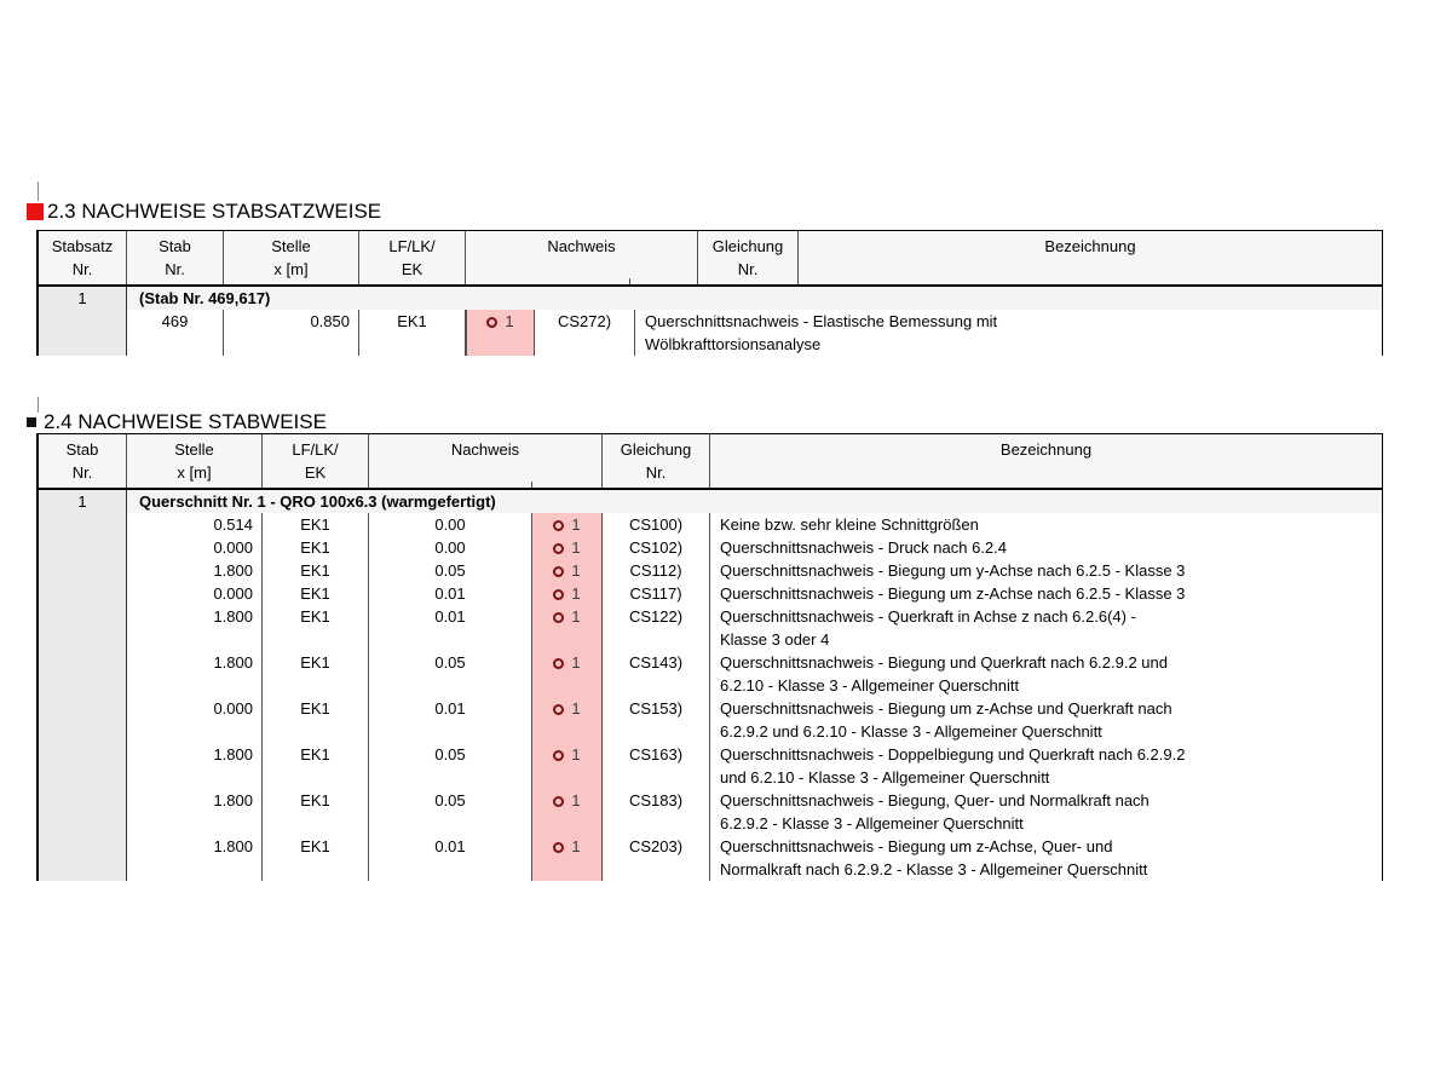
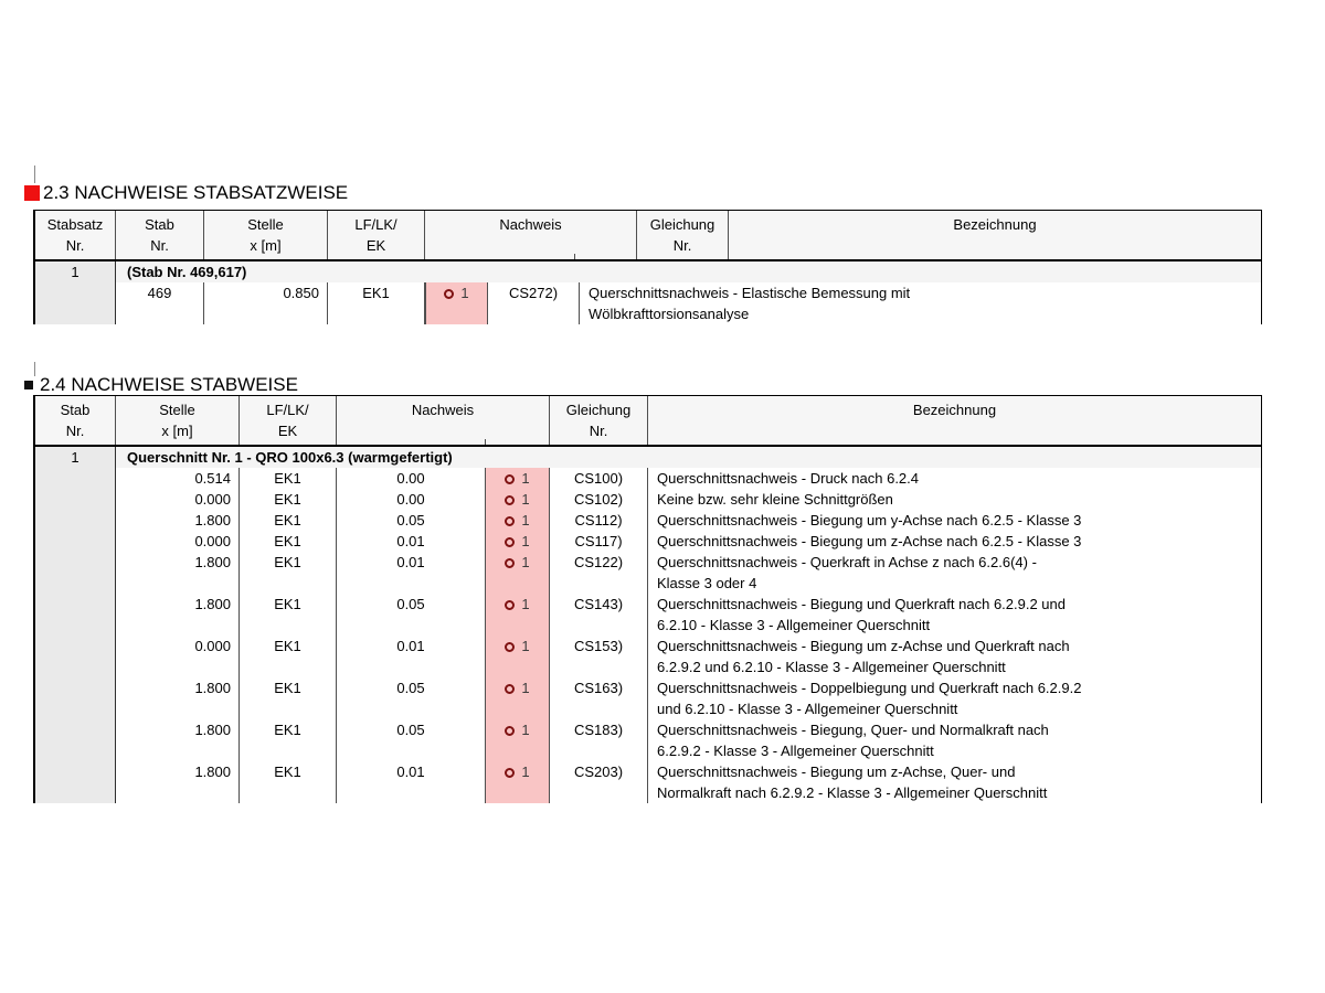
  2.3 NACHWEISE STABSATZWEISE
  Stabsatz
  Nr.
  Stab
  Nr.
  Stelle
  x [m]
  LF/LK/
  EK
  Nachweis
  Gleichung
  Nr.
  Bezeichnung
  1
  (Stab Nr. 469,617)
  469
  0.850
  EK1
  1
  CS272)
  Querschnittsnachweis - Elastische Bemessung mit
  Wölbkrafttorsionsanalyse
  2.4 NACHWEISE STABWEISE
  Stab
  Nr.
  Stelle
  x [m]
  LF/LK/
  EK
  Nachweis
  Gleichung
  Nr.
  Bezeichnung
  1
  Querschnitt Nr. 1 - QRO 100x6.3 (warmgefertigt)
  0.514
  EK1
  0.00
  1
  CS100)
- Keine bzw. sehr kleine Schnittgrößen
+ Querschnittsnachweis - Druck nach 6.2.4
  0.000
  EK1
  0.00
  1
  CS102)
- Querschnittsnachweis - Druck nach 6.2.4
+ Keine bzw. sehr kleine Schnittgrößen
  1.800
  EK1
  0.05
  1
  CS112)
  Querschnittsnachweis - Biegung um y-Achse nach 6.2.5 - Klasse 3
  0.000
  EK1
  0.01
  1
  CS117)
  Querschnittsnachweis - Biegung um z-Achse nach 6.2.5 - Klasse 3
  1.800
  EK1
  0.01
  1
  CS122)
  Querschnittsnachweis - Querkraft in Achse z nach 6.2.6(4) -
  Klasse 3 oder 4
  1.800
  EK1
  0.05
  1
  CS143)
  Querschnittsnachweis - Biegung und Querkraft nach 6.2.9.2 und
  6.2.10 - Klasse 3 - Allgemeiner Querschnitt
  0.000
  EK1
  0.01
  1
  CS153)
  Querschnittsnachweis - Biegung um z-Achse und Querkraft nach
  6.2.9.2 und 6.2.10 - Klasse 3 - Allgemeiner Querschnitt
  1.800
  EK1
  0.05
  1
  CS163)
  Querschnittsnachweis - Doppelbiegung und Querkraft nach 6.2.9.2
  und 6.2.10 - Klasse 3 - Allgemeiner Querschnitt
  1.800
  EK1
  0.05
  1
  CS183)
  Querschnittsnachweis - Biegung, Quer- und Normalkraft nach
  6.2.9.2 - Klasse 3 - Allgemeiner Querschnitt
  1.800
  EK1
  0.01
  1
  CS203)
  Querschnittsnachweis - Biegung um z-Achse, Quer- und
  Normalkraft nach 6.2.9.2 - Klasse 3 - Allgemeiner Querschnitt
